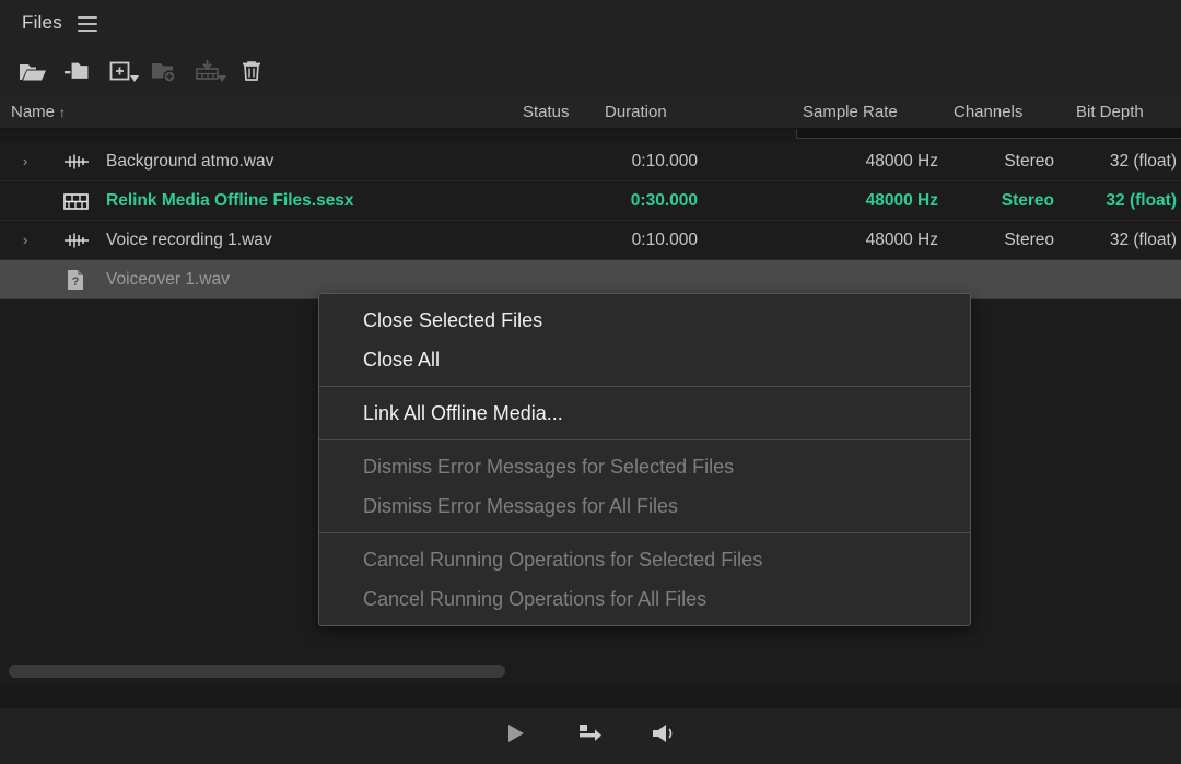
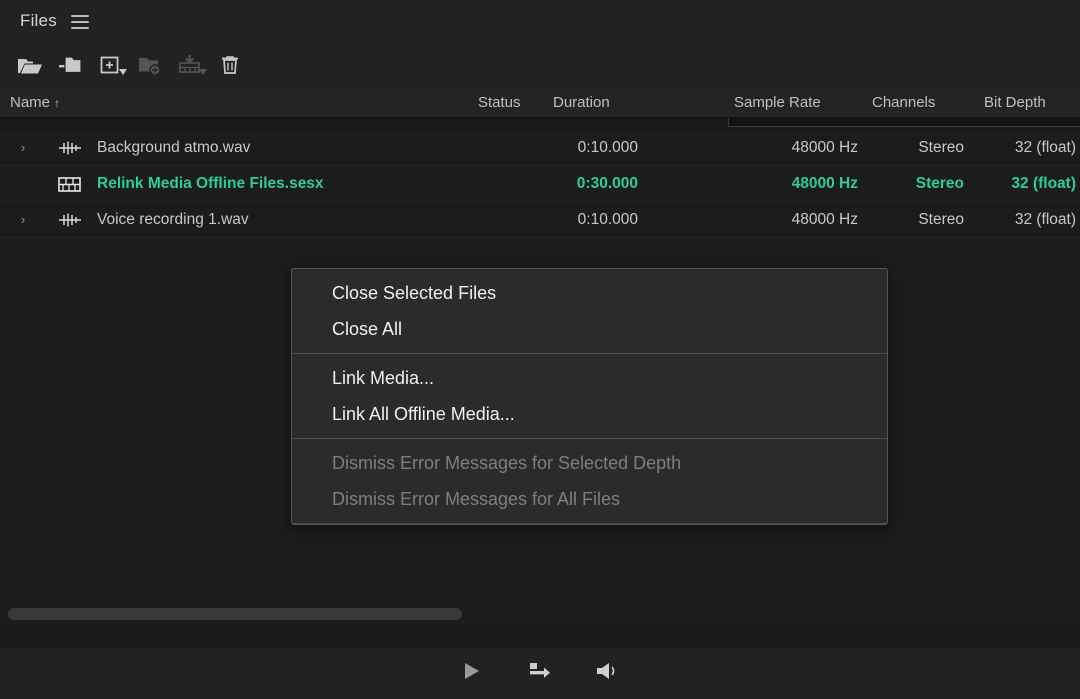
  Files
  Name ↑
  Status
  Duration
  Sample Rate
  Channels
  Bit Depth
  ›
  Background atmo.wav
  0:10.000
  48000 Hz
  Stereo
  32 (float)
  Relink Media Offline Files.sesx
  0:30.000
  48000 Hz
  Stereo
  32 (float)
  ›
  Voice recording 1.wav
  0:10.000
  48000 Hz
  Stereo
  32 (float)
- ?
- Voiceover 1.wav
  Close Selected Files
  Close All
+ Link Media...
  Link All Offline Media...
- Dismiss Error Messages for Selected Files
+ Dismiss Error Messages for Selected Depth
  Dismiss Error Messages for All Files
- Cancel Running Operations for Selected Files
- Cancel Running Operations for All Files
